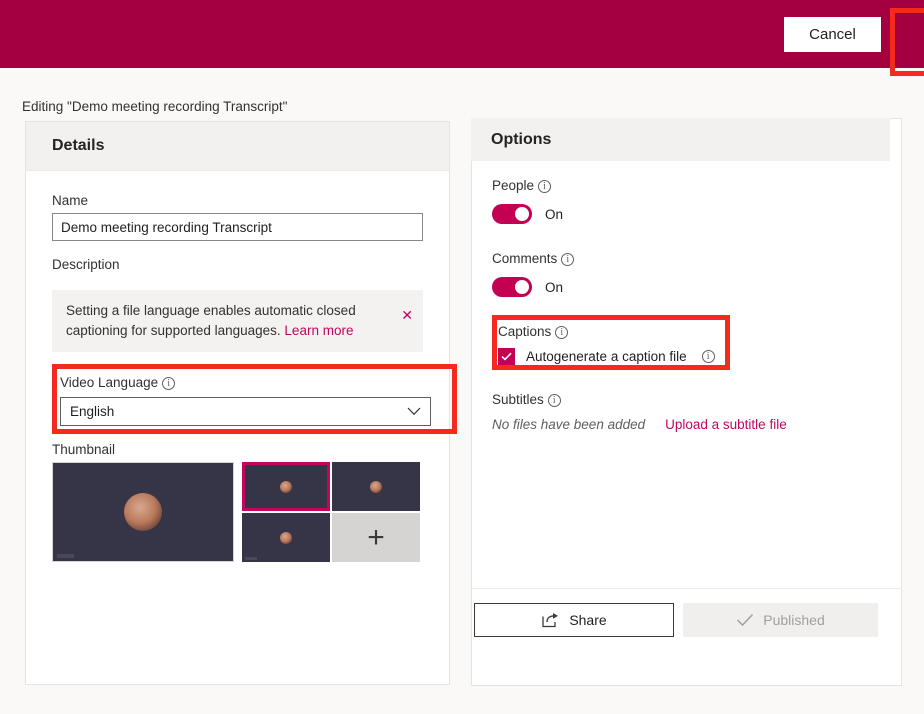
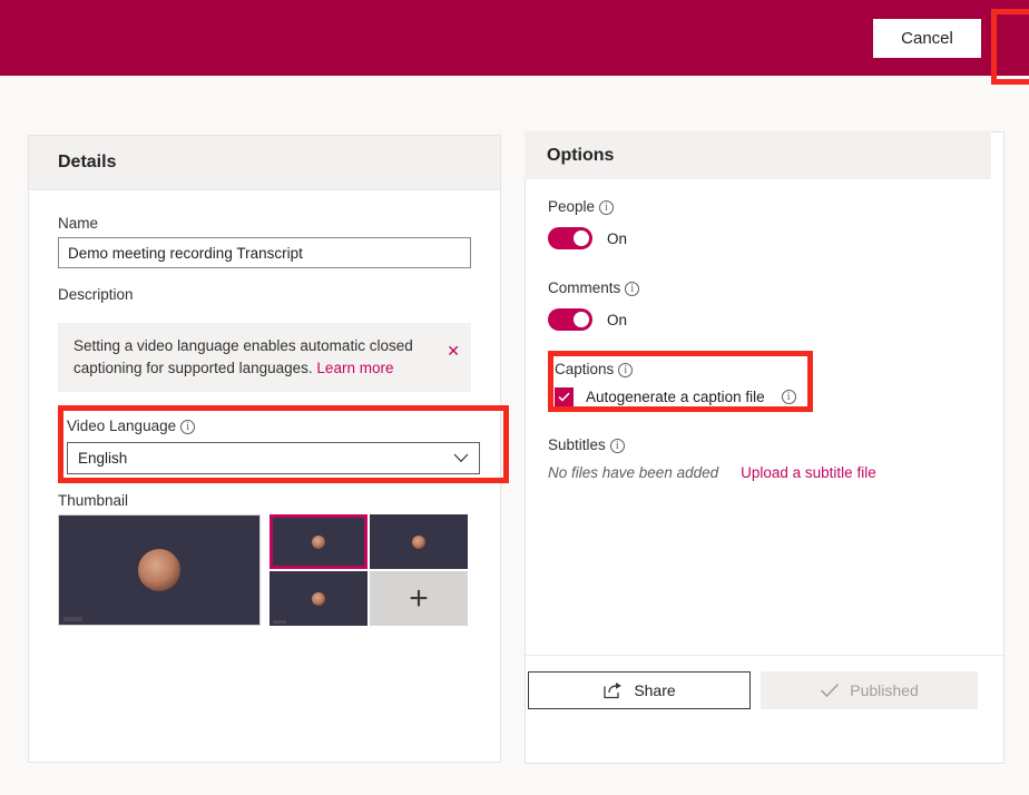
  Cancel
- Editing "Demo meeting recording Transcript"
  Details
  Name
  Demo meeting recording Transcript
  Description
- Setting a file language enables automatic closed captioning for supported languages. Learn more
+ Setting a video language enables automatic closed captioning for supported languages. Learn more
  ✕
  Video Language i
  English
  Thumbnail
  +
  People i
  On
  Comments i
  On
  Captions i
  Autogenerate a caption file
  i
  Subtitles i
  No files have been added
  Upload a subtitle file
  Share
  Published
  Options
